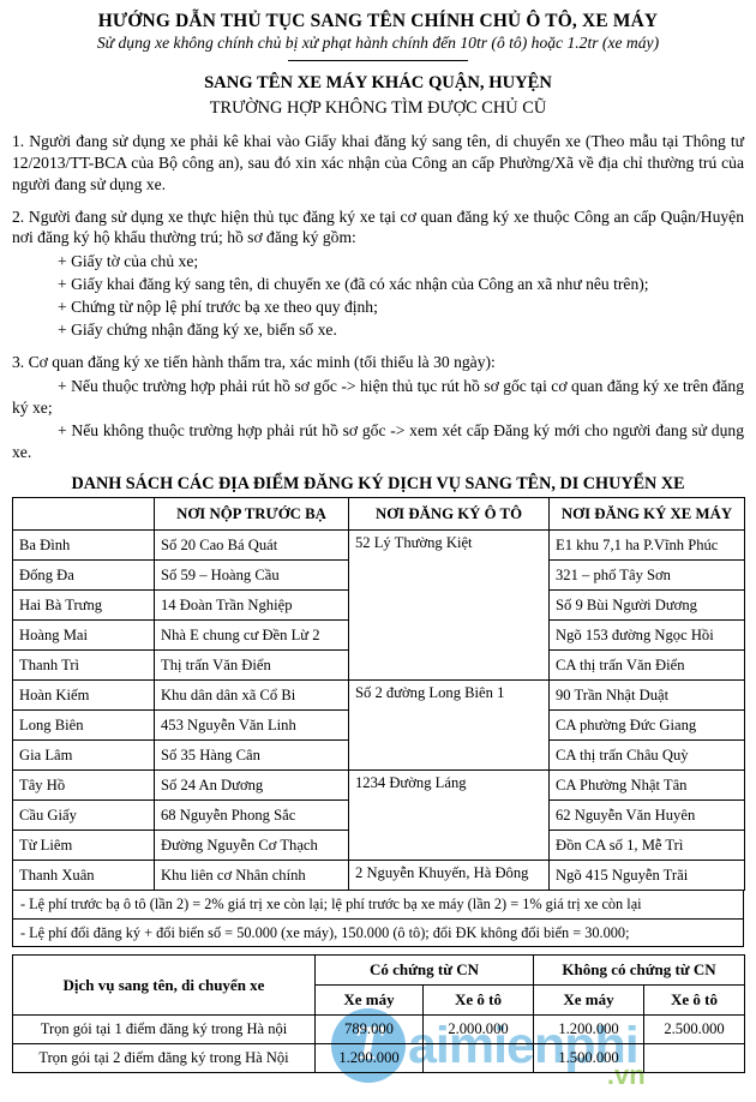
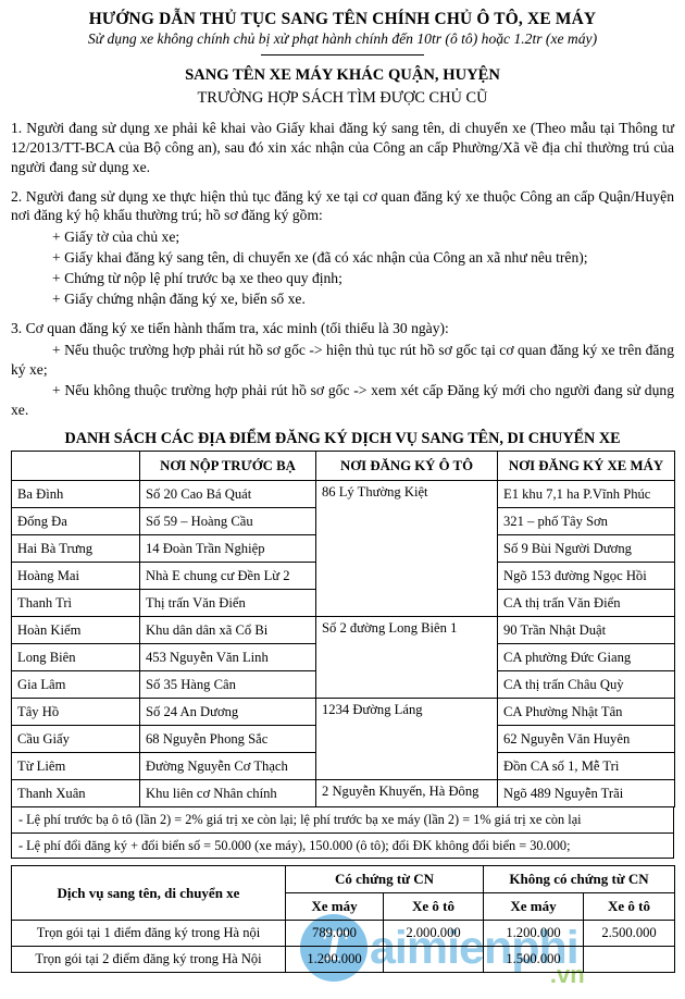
  T
  aimienphi
  .vn
  HƯỚNG DẪN THỦ TỤC SANG TÊN CHÍNH CHỦ Ô TÔ, XE MÁY
  Sử dụng xe không chính chủ bị xử phạt hành chính đến 10tr (ô tô) hoặc 1.2tr (xe máy)
  SANG TÊN XE MÁY KHÁC QUẬN, HUYỆN
- TRƯỜNG HỢP KHÔNG TÌM ĐƯỢC CHỦ CŨ
+ TRƯỜNG HỢP SÁCH TÌM ĐƯỢC CHỦ CŨ
  1. Người đang sử dụng xe phải kê khai vào Giấy khai đăng ký sang tên, di chuyển xe (Theo mẫu tại Thông tư 12/2013/TT-BCA của Bộ công an), sau đó xin xác nhận của Công an cấp Phường/Xã về địa chỉ thường trú của người đang sử dụng xe.
  2. Người đang sử dụng xe thực hiện thủ tục đăng ký xe tại cơ quan đăng ký xe thuộc Công an cấp Quận/Huyện nơi đăng ký hộ khẩu thường trú; hồ sơ đăng ký gồm:
  + Giấy tờ của chủ xe;
  + Giấy khai đăng ký sang tên, di chuyển xe (đã có xác nhận của Công an xã như nêu trên);
  + Chứng từ nộp lệ phí trước bạ xe theo quy định;
  + Giấy chứng nhận đăng ký xe, biển số xe.
  3. Cơ quan đăng ký xe tiến hành thẩm tra, xác minh (tối thiểu là 30 ngày):
  + Nếu thuộc trường hợp phải rút hồ sơ gốc -> hiện thủ tục rút hồ sơ gốc tại cơ quan đăng ký xe trên đăng ký xe;
  + Nếu không thuộc trường hợp phải rút hồ sơ gốc -> xem xét cấp Đăng ký mới cho người đang sử dụng xe.
  DANH SÁCH CÁC ĐỊA ĐIỂM ĐĂNG KÝ DỊCH VỤ SANG TÊN, DI CHUYỂN XE
  	NƠI NỘP TRƯỚC BẠ	NƠI ĐĂNG KÝ Ô TÔ	NƠI ĐĂNG KÝ XE MÁY
- Ba Đình	Số 20 Cao Bá Quát	52 Lý Thường Kiệt	E1 khu 7,1 ha P.Vĩnh Phúc
+ Ba Đình	Số 20 Cao Bá Quát	86 Lý Thường Kiệt	E1 khu 7,1 ha P.Vĩnh Phúc
  Đống Đa	Số 59 – Hoàng Cầu	321 – phố Tây Sơn
  Hai Bà Trưng	14 Đoàn Trần Nghiệp	Số 9 Bùi Người Dương
  Hoàng Mai	Nhà E chung cư Đền Lừ 2	Ngõ 153 đường Ngọc Hồi
  Thanh Trì	Thị trấn Văn Điển	CA thị trấn Văn Điển
  Hoàn Kiếm	Khu dân dân xã Cổ Bi	Số 2 đường Long Biên 1	90 Trần Nhật Duật
  Long Biên	453 Nguyễn Văn Linh	CA phường Đức Giang
  Gia Lâm	Số 35 Hàng Cân	CA thị trấn Châu Quỳ
  Tây Hồ	Số 24 An Dương	1234 Đường Láng	CA Phường Nhật Tân
  Cầu Giấy	68 Nguyễn Phong Sắc	62 Nguyễn Văn Huyên
  Từ Liêm	Đường Nguyễn Cơ Thạch	Đồn CA số 1, Mễ Trì
- Thanh Xuân	Khu liên cơ Nhân chính	2 Nguyễn Khuyến, Hà Đông	Ngõ 415 Nguyễn Trãi
+ Thanh Xuân	Khu liên cơ Nhân chính	2 Nguyễn Khuyến, Hà Đông	Ngõ 489 Nguyễn Trãi
  - Lệ phí trước bạ ô tô (lần 2) = 2% giá trị xe còn lại; lệ phí trước bạ xe máy (lần 2) = 1% giá trị xe còn lại
  - Lệ phí đổi đăng ký + đổi biển số = 50.000 (xe máy), 150.000 (ô tô); đổi ĐK không đổi biển = 30.000;
  Dịch vụ sang tên, di chuyển xe	Có chứng từ CN	Không có chứng từ CN
  Xe máy	Xe ô tô	Xe máy	Xe ô tô
  Trọn gói tại 1 điểm đăng ký trong Hà nội	789.000	2.000.000	1.200.000	2.500.000
  Trọn gói tại 2 điểm đăng ký trong Hà Nội	1.200.000		1.500.000
